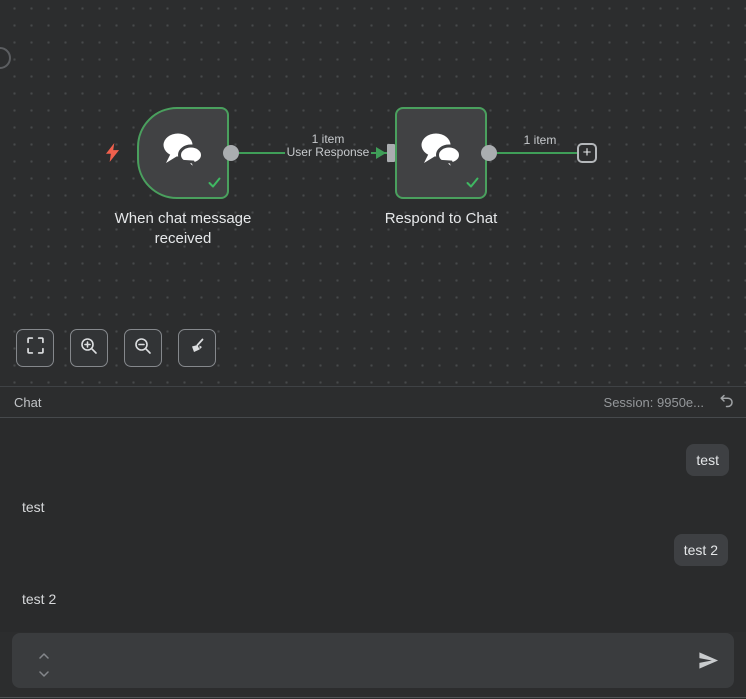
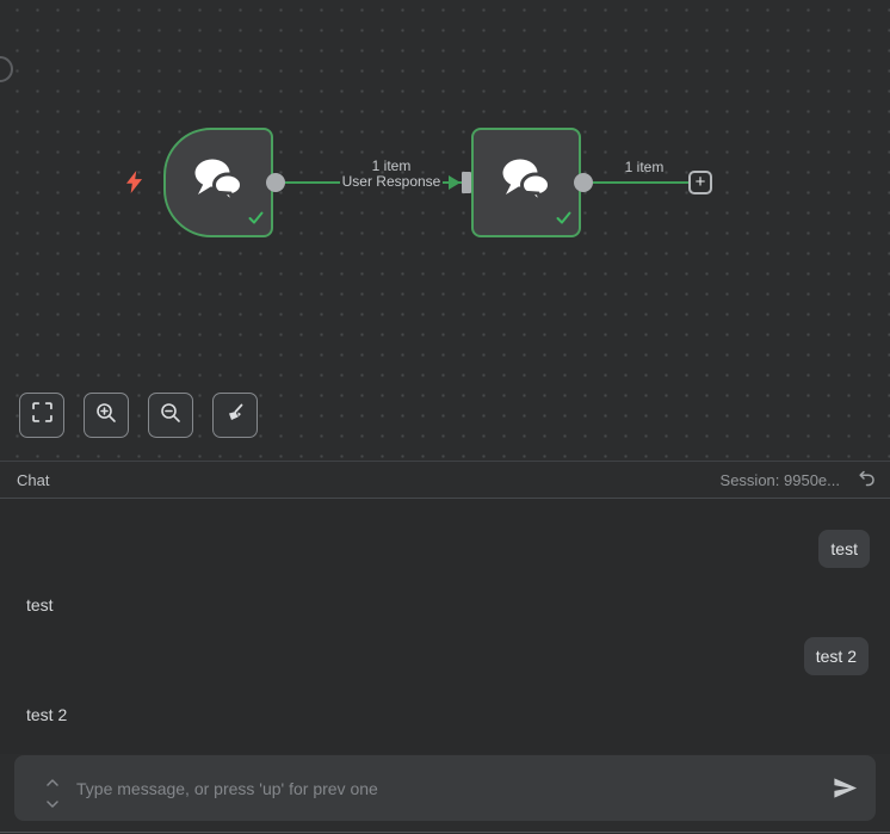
  1 item
  User Response
  1 item
  +
- When chat message received
- Respond to Chat
  Chat
  Session: 9950e...
  test
  test
  test 2
  test 2
+ Type message, or press 'up' for prev one
